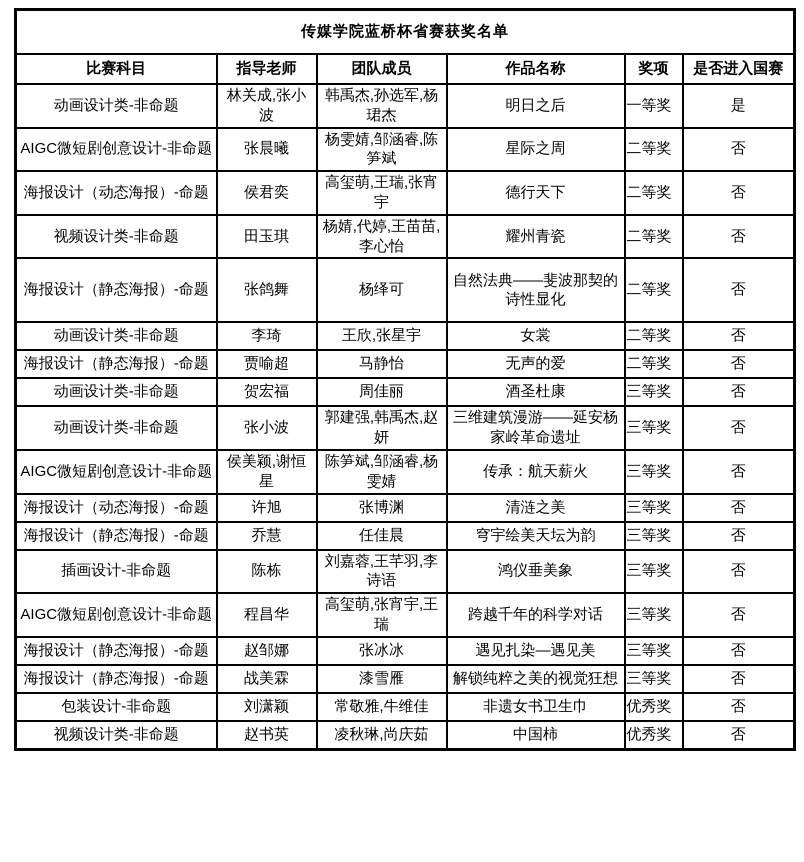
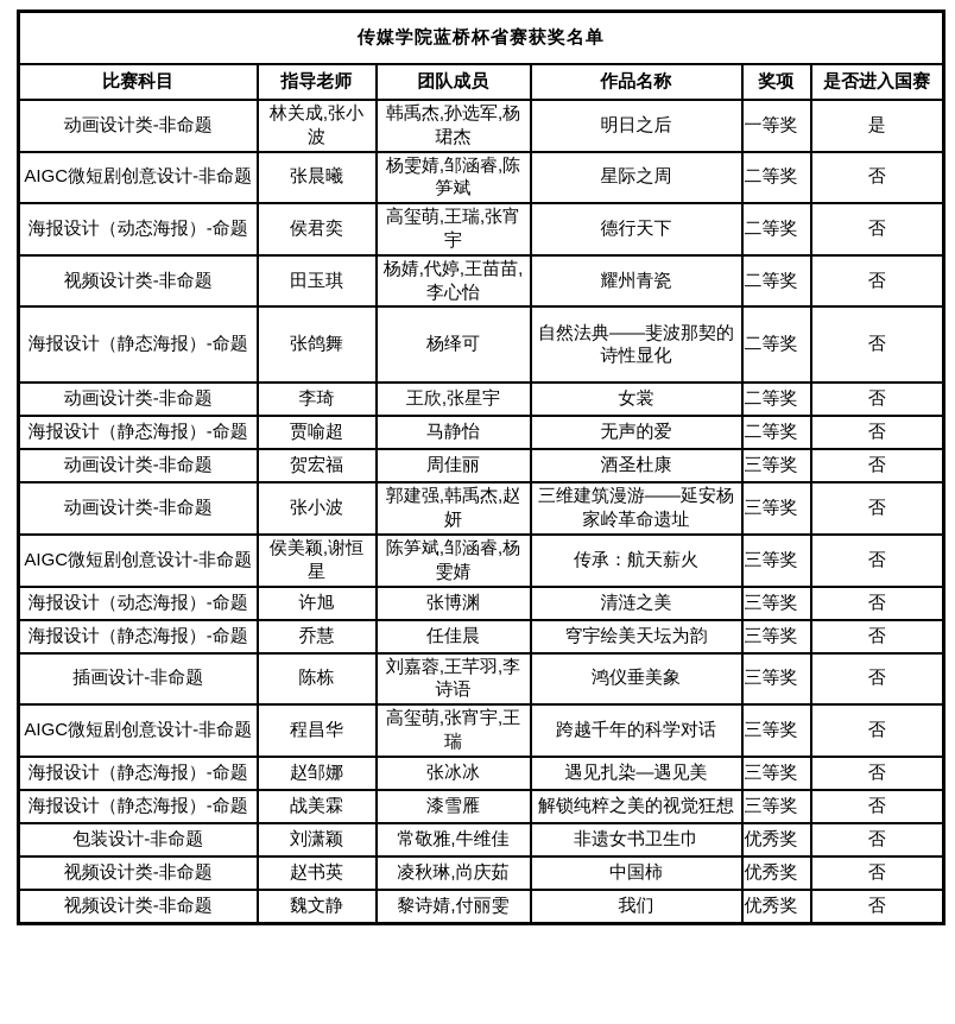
  传媒学院蓝桥杯省赛获奖名单
  比赛科目	指导老师	团队成员	作品名称	奖项	是否进入国赛
  动画设计类-非命题	林关成,张小波	韩禹杰,孙选军,杨珺杰	明日之后	一等奖	是
  AIGC微短剧创意设计-非命题	张晨曦	杨雯婧,邹涵睿,陈笋斌	星际之周	二等奖	否
  海报设计（动态海报）-命题	侯君奕	高玺萌,王瑞,张宵宇	德行天下	二等奖	否
  视频设计类-非命题	田玉琪	杨婧,代婷,王苗苗,李心怡	耀州青瓷	二等奖	否
  海报设计（静态海报）-命题	张鸽舞	杨绎可	自然法典——斐波那契的诗性显化	二等奖	否
  动画设计类-非命题	李琦	王欣,张星宇	女裳	二等奖	否
  海报设计（静态海报）-命题	贾喻超	马静怡	无声的爱	二等奖	否
  动画设计类-非命题	贺宏福	周佳丽	酒圣杜康	三等奖	否
  动画设计类-非命题	张小波	郭建强,韩禹杰,赵妍	三维建筑漫游——延安杨家岭革命遗址	三等奖	否
  AIGC微短剧创意设计-非命题	侯美颖,谢恒星	陈笋斌,邹涵睿,杨雯婧	传承：航天薪火	三等奖	否
  海报设计（动态海报）-命题	许旭	张博渊	清涟之美	三等奖	否
  海报设计（静态海报）-命题	乔慧	任佳晨	穹宇绘美天坛为韵	三等奖	否
  插画设计-非命题	陈栋	刘嘉蓉,王芊羽,李诗语	鸿仪垂美象	三等奖	否
  AIGC微短剧创意设计-非命题	程昌华	高玺萌,张宵宇,王瑞	跨越千年的科学对话	三等奖	否
  海报设计（静态海报）-命题	赵邹娜	张冰冰	遇见扎染—遇见美	三等奖	否
  海报设计（静态海报）-命题	战美霖	漆雪雁	解锁纯粹之美的视觉狂想	三等奖	否
  包装设计-非命题	刘潇颖	常敬雅,牛维佳	非遗女书卫生巾	优秀奖	否
  视频设计类-非命题	赵书英	凌秋琳,尚庆茹	中国柿	优秀奖	否
+ 视频设计类-非命题	魏文静	黎诗婧,付丽雯	我们	优秀奖	否
